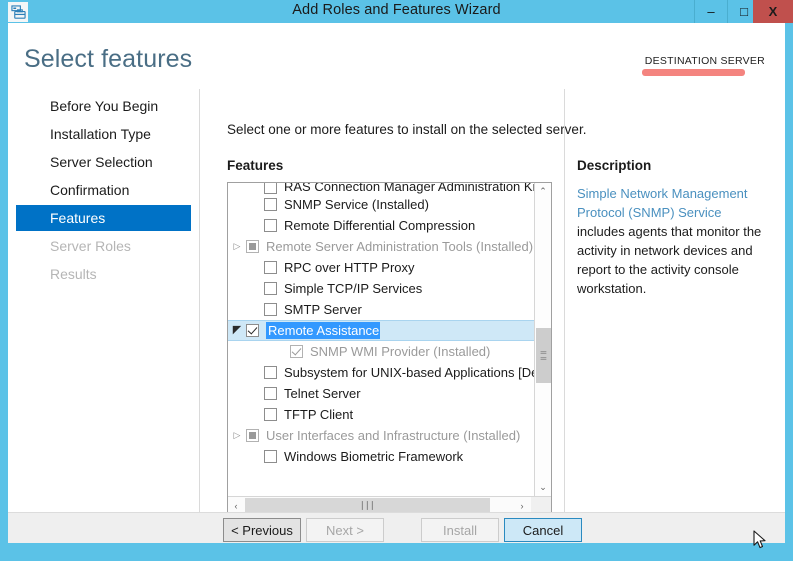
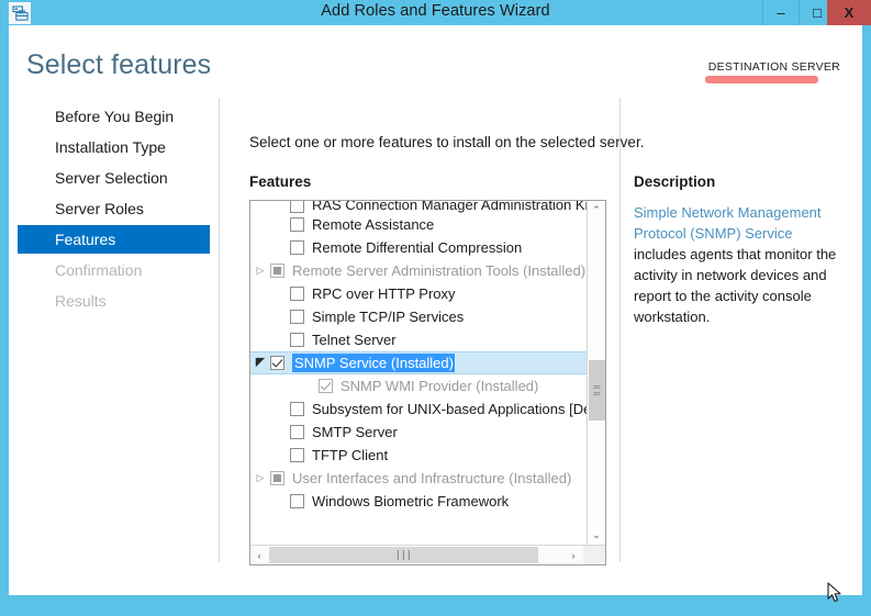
  Add Roles and Features Wizard
  –
  □
  X
  Select features
  DESTINATION SERVER
  Before You Begin
  Installation Type
  Server Selection
- Confirmation
+ Server Roles
  Features
- Server Roles
+ Confirmation
  Results
  Select one or more features to install on the selected server.
  Features
  RAS Connection Manager Administration K
- SNMP Service (Installed)
+ Remote Assistance
  Remote Differential Compression
  ▷
  Remote Server Administration Tools (Installed)
  RPC over HTTP Proxy
  Simple TCP/IP Services
- SMTP Server
+ Telnet Server
  ◤
- Remote Assistance
+ SNMP Service (Installed)
  SNMP WMI Provider (Installed)
  Subsystem for UNIX-based Applications [D
- Telnet Server
+ SMTP Server
  TFTP Client
  ▷
  User Interfaces and Infrastructure (Installed)
  Windows Biometric Framework
  ⌃
  ═
  ═
  ⌄
  ‹
  ∣∣∣
  ›
  Description
  Simple Network Management Protocol (SNMP) Service includes agents that monitor the activity in network devices and report to the activity console workstation.
- < Previous
- Next >
- Install
- Cancel
